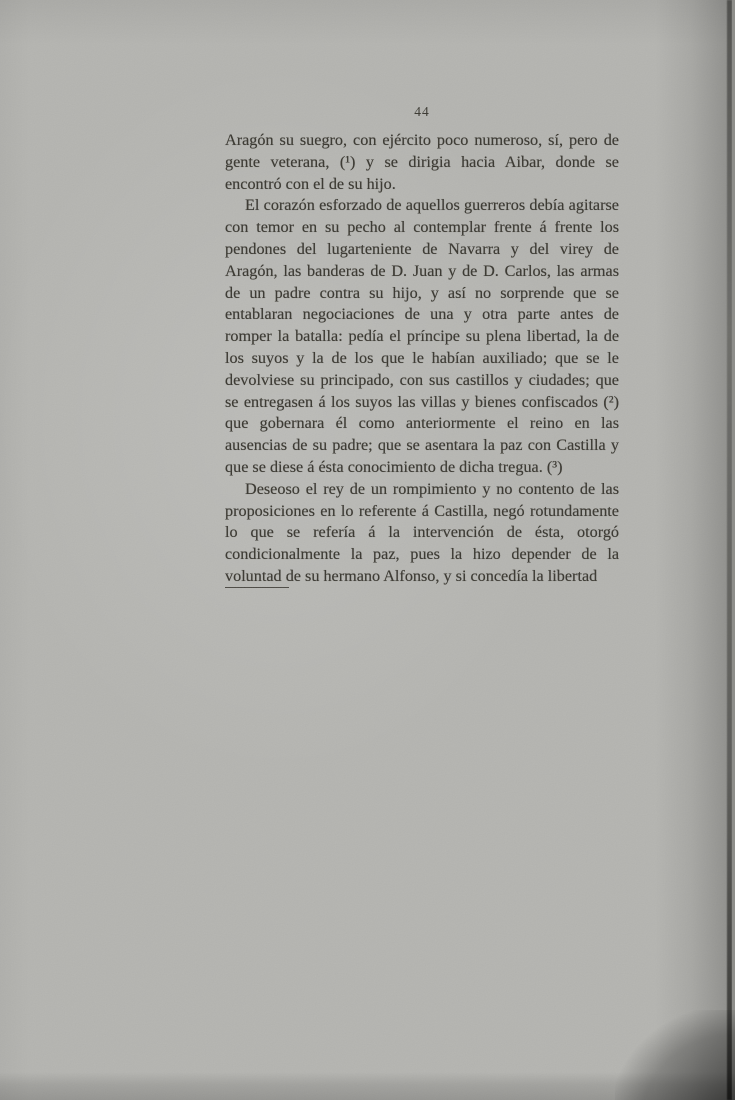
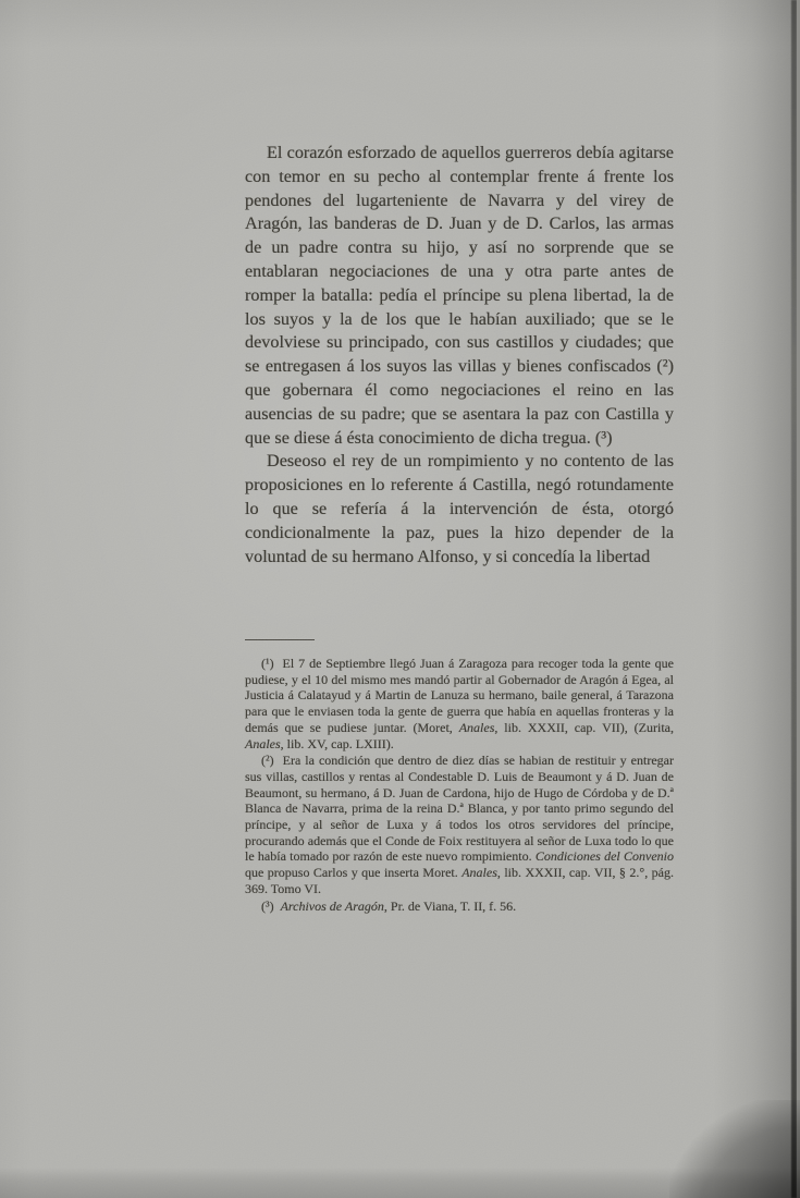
- 44
- Aragón su suegro, con ejército poco numeroso, sí, pero de gente veterana, (¹) y se dirigia hacia Aibar, donde se encontró con el de su hijo.
- El corazón esforzado de aquellos guerreros debía agitarse con temor en su pecho al contemplar frente á frente los pendones del lugarteniente de Navarra y del virey de Aragón, las banderas de D. Juan y de D. Carlos, las armas de un padre contra su hijo, y así no sorprende que se entablaran negociaciones de una y otra parte antes de romper la batalla: pedía el príncipe su plena libertad, la de los suyos y la de los que le habían auxiliado; que se le devolviese su principado, con sus castillos y ciudades; que se entregasen á los suyos las villas y bienes confiscados (²) que gobernara él como anteriormente el reino en las ausencias de su padre; que se asentara la paz con Castilla y que se diese á ésta conocimiento de dicha tregua. (³)
+ El corazón esforzado de aquellos guerreros debía agitarse con temor en su pecho al contemplar frente á frente los pendones del lugarteniente de Navarra y del virey de Aragón, las banderas de D. Juan y de D. Carlos, las armas de un padre contra su hijo, y así no sorprende que se entablaran negociaciones de una y otra parte antes de romper la batalla: pedía el príncipe su plena libertad, la de los suyos y la de los que le habían auxiliado; que se le devolviese su principado, con sus castillos y ciudades; que se entregasen á los suyos las villas y bienes confiscados (²) que gobernara él como negociaciones el reino en las ausencias de su padre; que se asentara la paz con Castilla y que se diese á ésta conocimiento de dicha tregua. (³)
  Deseoso el rey de un rompimiento y no contento de las proposiciones en lo referente á Castilla, negó rotundamente lo que se refería á la intervención de ésta, otorgó condicionalmente la paz, pues la hizo depender de la voluntad de su hermano Alfonso, y si concedía la libertad
+ (¹) El 7 de Septiembre llegó Juan á Zaragoza para recoger toda la gente que pudiese, y el 10 del mismo mes mandó partir al Gobernador de Aragón á Egea, al Justicia á Calatayud y á Martin de Lanuza su hermano, baile general, á Tarazona para que le enviasen toda la gente de guerra que había en aquellas fronteras y la demás que se pudiese juntar. (Moret, Anales, lib. XXXII, cap. VII), (Zurita, Anales, lib. XV, cap. LXIII).
+ (²) Era la condición que dentro de diez días se habian de restituir y entregar sus villas, castillos y rentas al Condestable D. Luis de Beaumont y á D. Juan de Beaumont, su hermano, á D. Juan de Cardona, hijo de Hugo de Córdoba y de D.ª Blanca de Navarra, prima de la reina D.ª Blanca, y por tanto primo segundo del príncipe, y al señor de Luxa y á todos los otros servidores del príncipe, procurando además que el Conde de Foix restituyera al señor de Luxa todo lo que le había tomado por razón de este nuevo rompimiento. Condiciones del Convenio que propuso Carlos y que inserta Moret. Anales, lib. XXXII, cap. VII, § 2.°, pág. 369. Tomo VI.
+ (³) Archivos de Aragón, Pr. de Viana, T. II, f. 56.
